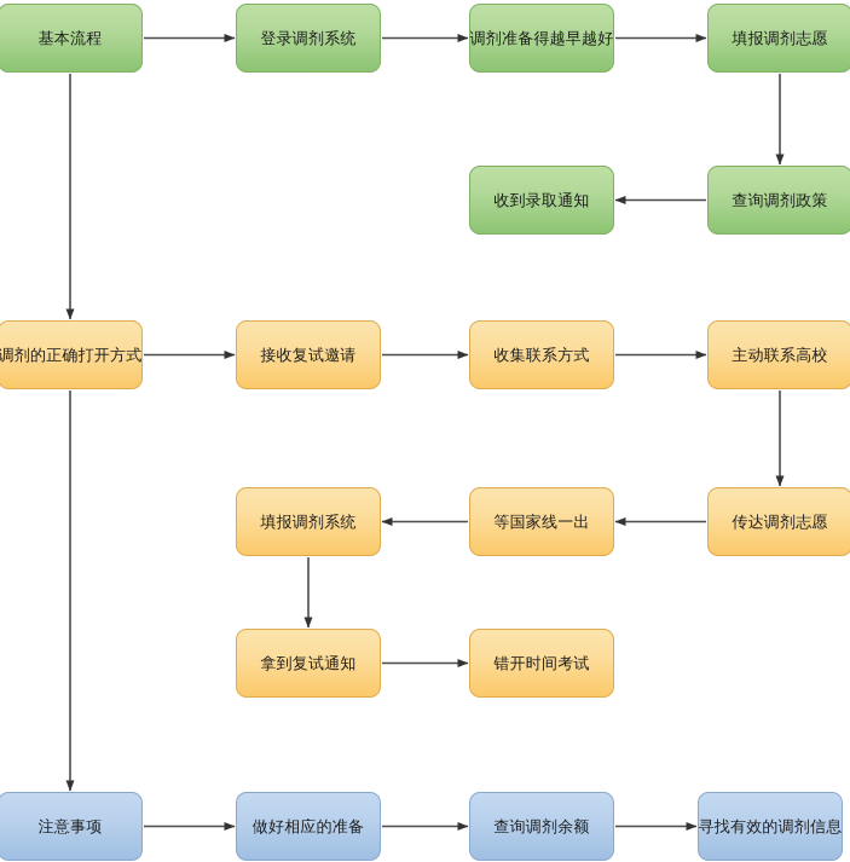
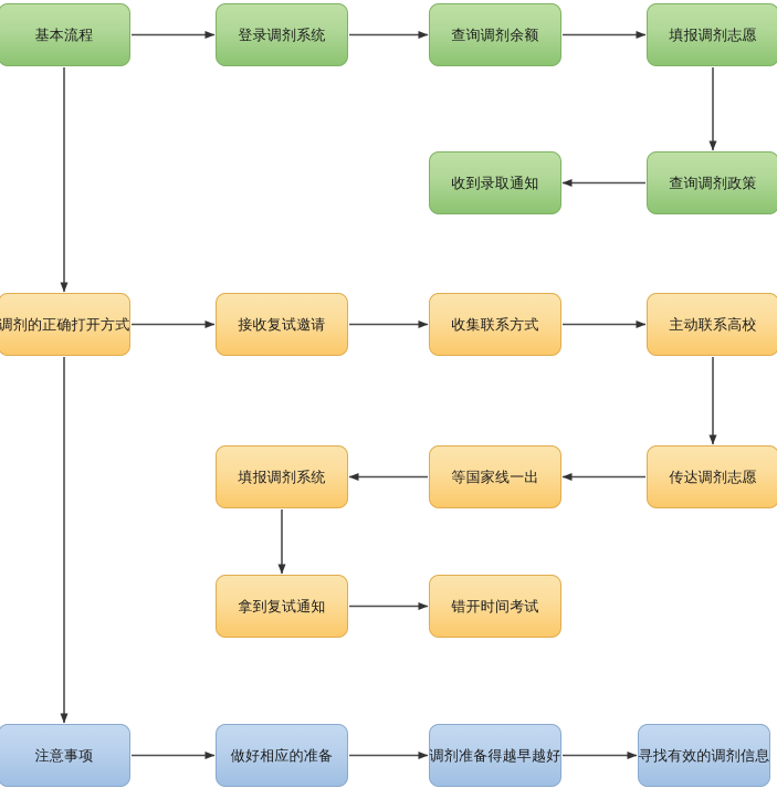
  基本流程
  登录调剂系统
- 调剂准备得越早越好
+ 查询调剂余额
  填报调剂志愿
  查询调剂政策
  收到录取通知
  调剂的正确打开方式
  接收复试邀请
  收集联系方式
  主动联系高校
  传达调剂志愿
  等国家线一出
  填报调剂系统
  拿到复试通知
  错开时间考试
  注意事项
  做好相应的准备
- 查询调剂余额
+ 调剂准备得越早越好
  寻找有效的调剂信息
